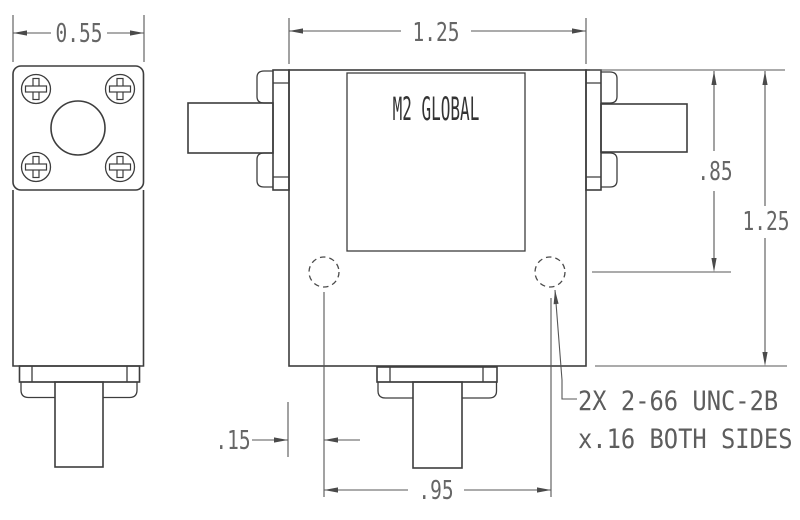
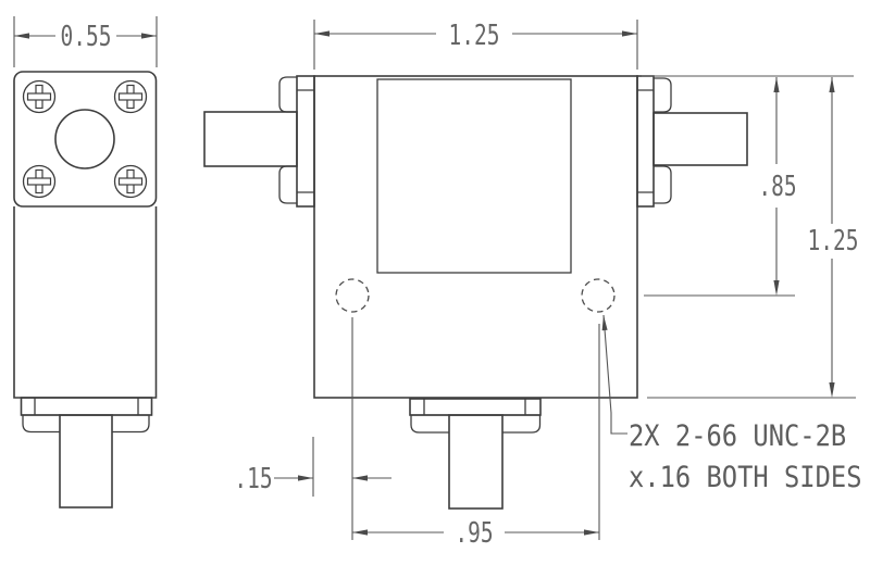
  0.55
- M2 GLOBAL
  1.25
  .85
  1.25
  .15
  .95
  2X 2-66 UNC-2B
  x.16 BOTH SIDES
